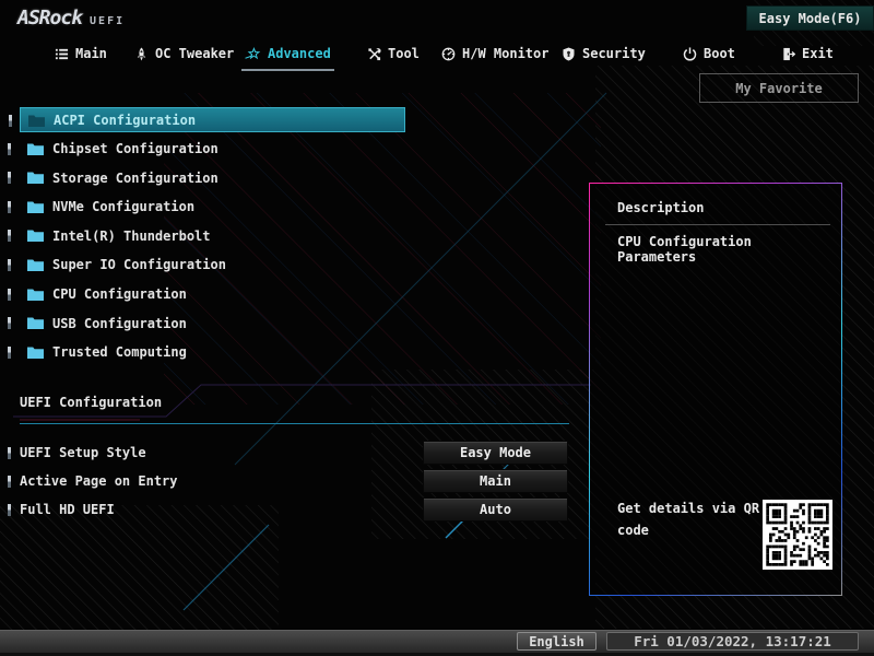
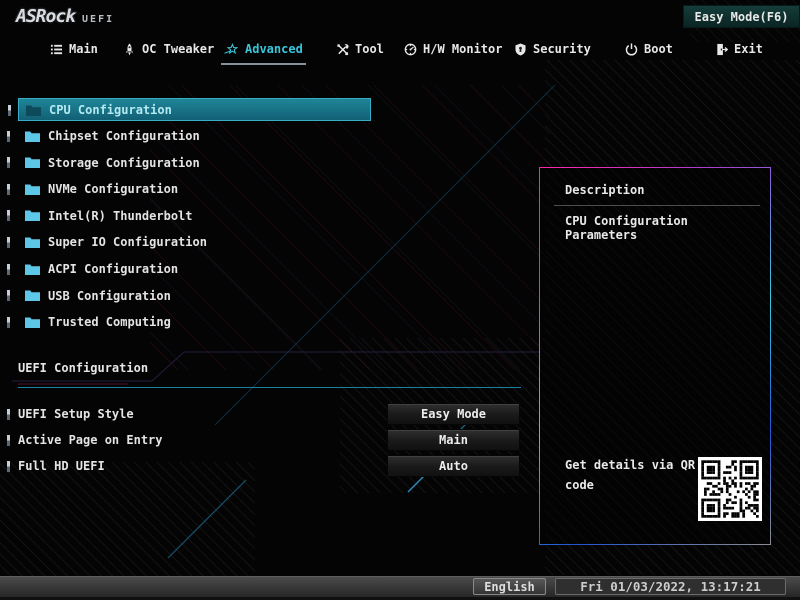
  ASRock
  UEFI
  Easy Mode(F6)
- My Favorite
  Main
  OC Tweaker
  Advanced
  Tool
  H/W Monitor
  Security
  Boot
  Exit
- ACPI Configuration
+ CPU Configuration
  Chipset Configuration
  Storage Configuration
  NVMe Configuration
  Intel(R) Thunderbolt
  Super IO Configuration
- CPU Configuration
+ ACPI Configuration
  USB Configuration
  Trusted Computing
  UEFI Configuration
  UEFI Setup Style
  Easy Mode
  Active Page on Entry
  Main
  Full HD UEFI
  Auto
  Description
  CPU Configuration Parameters
  Get details via QR code
  English
  Fri 01/03/2022, 13:17:21
